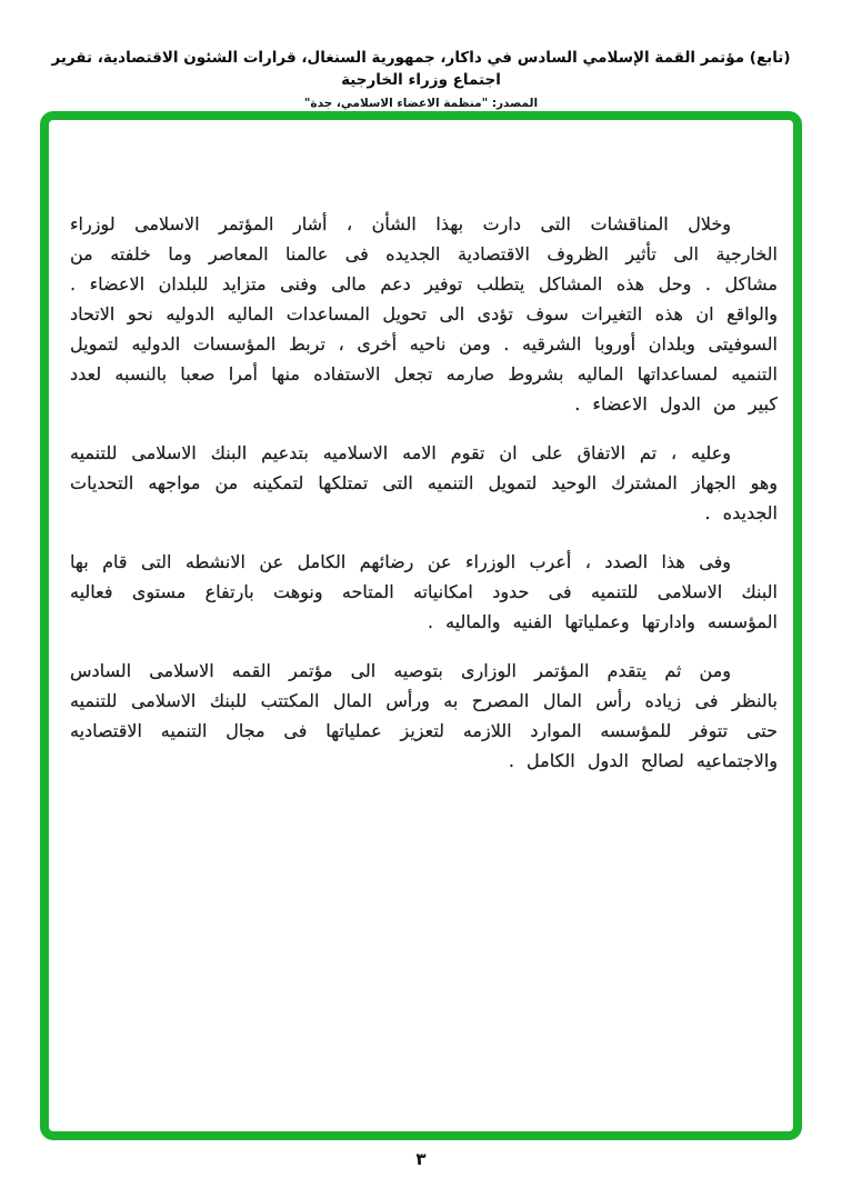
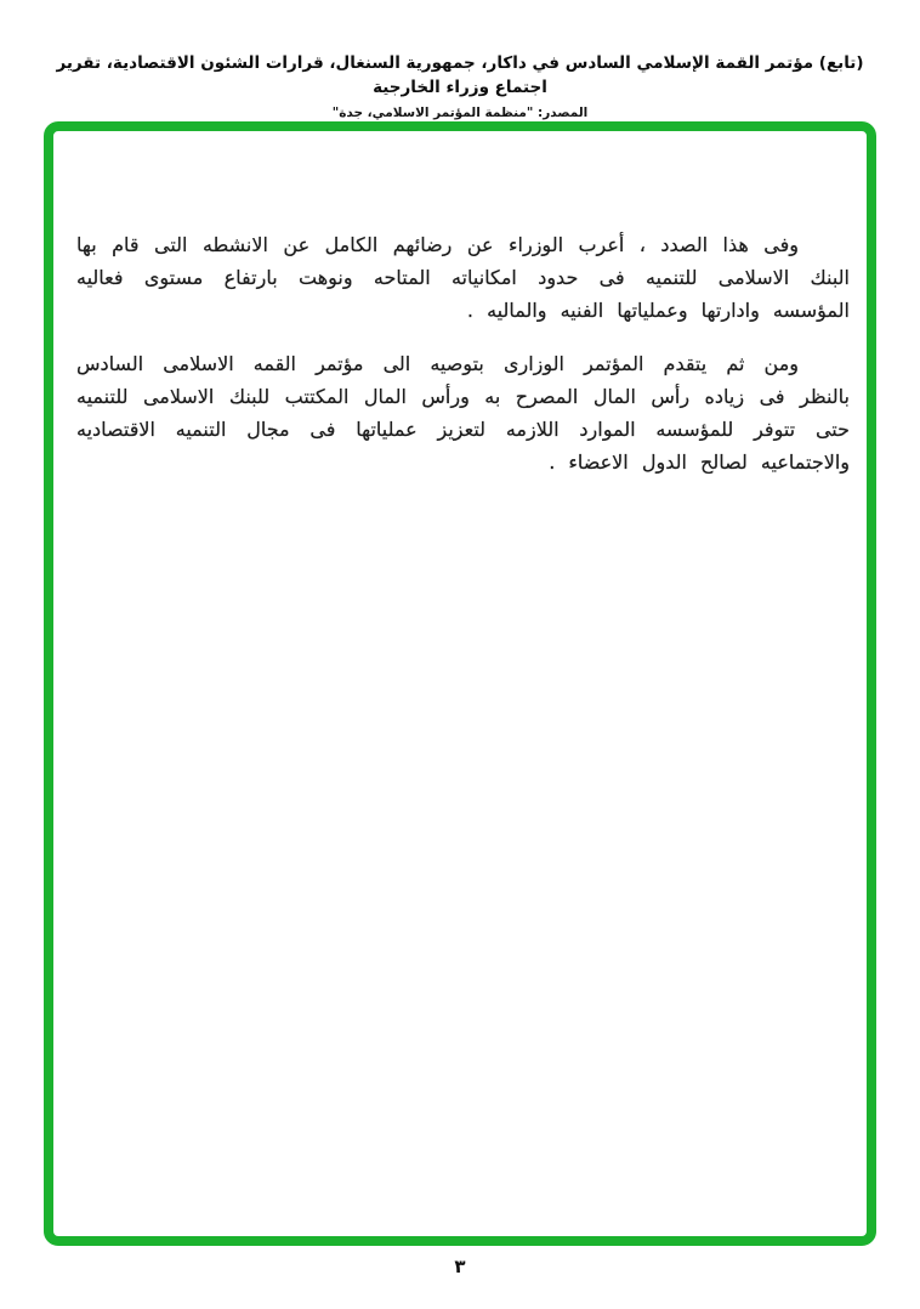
  (تابع) مؤتمر القمة الإسلامي السادس في داكار، جمهورية السنغال، قرارات الشئون الاقتصادية، تقرير اجتماع وزراء الخارجية
- المصدر: "منظمة الاعضاء الاسلامي، جدة"
+ المصدر: "منظمة المؤتمر الاسلامي، جدة"
- وخلال المناقشات التى دارت بهذا الشأن ، أشار المؤتمر الاسلامى لوزراء الخارجية الى تأثير الظروف الاقتصادية الجديده فى عالمنا المعاصر وما خلفته من مشاكل . وحل هذه المشاكل يتطلب توفير دعم مالى وفنى متزايد للبلدان الاعضاء . والواقع ان هذه التغيرات سوف تؤدى الى تحويل المساعدات الماليه الدوليه نحو الاتحاد السوفيتى وبلدان أوروبا الشرقيه . ومن ناحيه أخرى ، تربط المؤسسات الدوليه لتمويل التنميه لمساعداتها الماليه بشروط صارمه تجعل الاستفاده منها أمرا صعبا بالنسبه لعدد كبير من الدول الاعضاء .
- وعليه ، تم الاتفاق على ان تقوم الامه الاسلاميه بتدعيم البنك الاسلامى للتنميه وهو الجهاز المشترك الوحيد لتمويل التنميه التى تمتلكها لتمكينه من مواجهه التحديات الجديده .
  وفى هذا الصدد ، أعرب الوزراء عن رضائهم الكامل عن الانشطه التى قام بها البنك الاسلامى للتنميه فى حدود امكانياته المتاحه ونوهت بارتفاع مستوى فعاليه المؤسسه وادارتها وعملياتها الفنيه والماليه .
- ومن ثم يتقدم المؤتمر الوزارى بتوصيه الى مؤتمر القمه الاسلامى السادس بالنظر فى زياده رأس المال المصرح به ورأس المال المكتتب للبنك الاسلامى للتنميه حتى تتوفر للمؤسسه الموارد اللازمه لتعزيز عملياتها فى مجال التنميه الاقتصاديه والاجتماعيه لصالح الدول الكامل .
+ ومن ثم يتقدم المؤتمر الوزارى بتوصيه الى مؤتمر القمه الاسلامى السادس بالنظر فى زياده رأس المال المصرح به ورأس المال المكتتب للبنك الاسلامى للتنميه حتى تتوفر للمؤسسه الموارد اللازمه لتعزيز عملياتها فى مجال التنميه الاقتصاديه والاجتماعيه لصالح الدول الاعضاء .
  ٣
